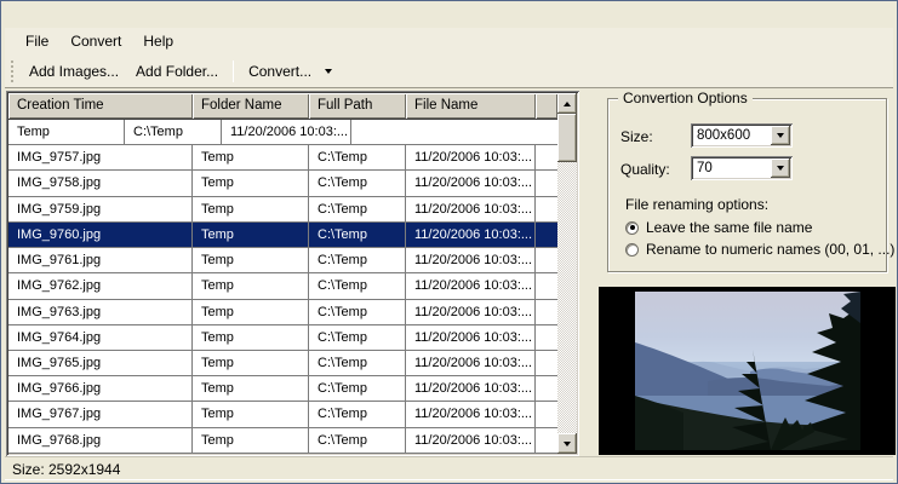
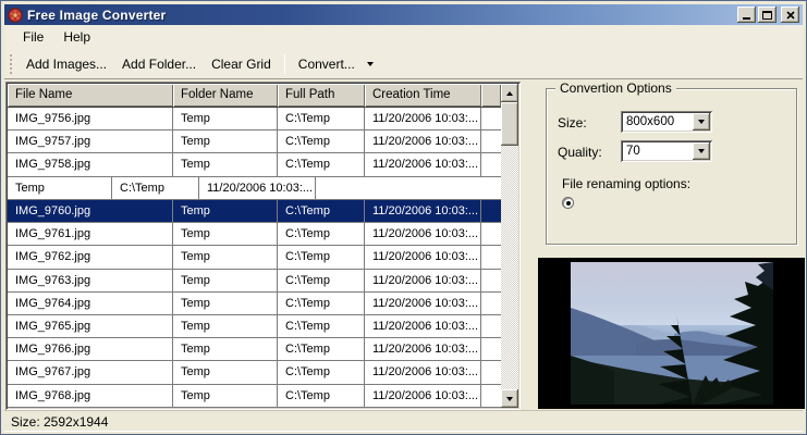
+ Free Image Converter
  File
- Convert
  Help
  Add Images...
  Add Folder...
+ Clear Grid
  Convert...
- Creation Time
+ File Name
  Folder Name
  Full Path
- File Name
+ Creation Time
+ IMG_9756.jpg
  Temp
  C:\Temp
  11/20/2006 10:03:...
  IMG_9757.jpg
  Temp
  C:\Temp
  11/20/2006 10:03:...
  IMG_9758.jpg
  Temp
  C:\Temp
  11/20/2006 10:03:...
- IMG_9759.jpg
  Temp
  C:\Temp
  11/20/2006 10:03:...
  IMG_9760.jpg
  Temp
  C:\Temp
  11/20/2006 10:03:...
  IMG_9761.jpg
  Temp
  C:\Temp
  11/20/2006 10:03:...
  IMG_9762.jpg
  Temp
  C:\Temp
  11/20/2006 10:03:...
  IMG_9763.jpg
  Temp
  C:\Temp
  11/20/2006 10:03:...
  IMG_9764.jpg
  Temp
  C:\Temp
  11/20/2006 10:03:...
  IMG_9765.jpg
  Temp
  C:\Temp
  11/20/2006 10:03:...
  IMG_9766.jpg
  Temp
  C:\Temp
  11/20/2006 10:03:...
  IMG_9767.jpg
  Temp
  C:\Temp
  11/20/2006 10:03:...
  IMG_9768.jpg
  Temp
  C:\Temp
  11/20/2006 10:03:...
  Convertion Options
  Size:
  800x600
  Quality:
  70
  File renaming options:
- Leave the same file name
- Rename to numeric names (00, 01, ...)
  Size: 2592x1944
